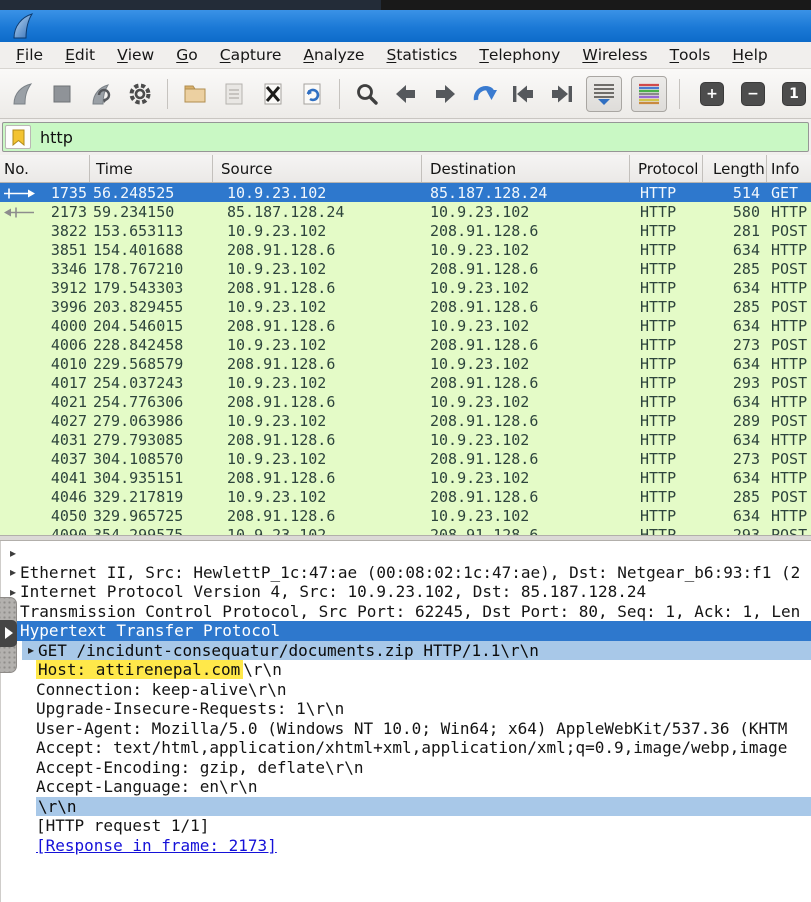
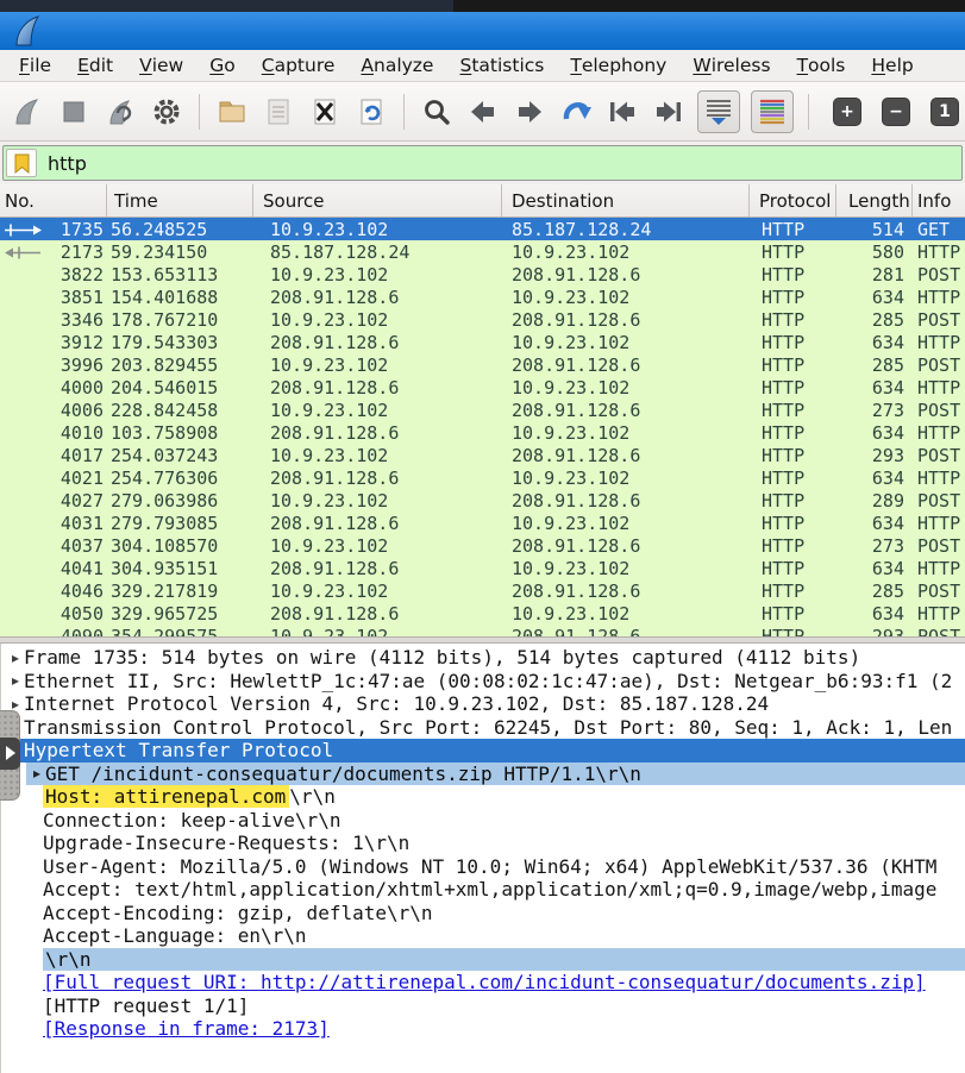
  F
  ile
  E
  dit
  V
  iew
  G
  o
  C
  apture
  A
  nalyze
  S
  tatistics
  T
  elephony
  W
  ireless
  T
  ools
  H
  elp
  +
  −
  1
  http
  No.
  Time
  Source
  Destination
  Protocol
  Length
  Info
  1735
  56.248525
  10.9.23.102
  85.187.128.24
  HTTP
  514
  GET
  2173
  59.234150
  85.187.128.24
  10.9.23.102
  HTTP
  580
  HTTP
  3822
  153.653113
  10.9.23.102
  208.91.128.6
  HTTP
  281
  POST
  3851
  154.401688
  208.91.128.6
  10.9.23.102
  HTTP
  634
  HTTP
  3346
  178.767210
  10.9.23.102
  208.91.128.6
  HTTP
  285
  POST
  3912
  179.543303
  208.91.128.6
  10.9.23.102
  HTTP
  634
  HTTP
  3996
  203.829455
  10.9.23.102
  208.91.128.6
  HTTP
  285
  POST
  4000
  204.546015
  208.91.128.6
  10.9.23.102
  HTTP
  634
  HTTP
  4006
  228.842458
  10.9.23.102
  208.91.128.6
  HTTP
  273
  POST
  4010
- 229.568579
+ 103.758908
  208.91.128.6
  10.9.23.102
  HTTP
  634
  HTTP
  4017
  254.037243
  10.9.23.102
  208.91.128.6
  HTTP
  293
  POST
  4021
  254.776306
  208.91.128.6
  10.9.23.102
  HTTP
  634
  HTTP
  4027
  279.063986
  10.9.23.102
  208.91.128.6
  HTTP
  289
  POST
  4031
  279.793085
  208.91.128.6
  10.9.23.102
  HTTP
  634
  HTTP
  4037
  304.108570
  10.9.23.102
  208.91.128.6
  HTTP
  273
  POST
  4041
  304.935151
  208.91.128.6
  10.9.23.102
  HTTP
  634
  HTTP
  4046
  329.217819
  10.9.23.102
  208.91.128.6
  HTTP
  285
  POST
  4050
  329.965725
  208.91.128.6
  10.9.23.102
  HTTP
  634
  HTTP
  ▸
+ Frame 1735: 514 bytes on wire (4112 bits), 514 bytes captured (4112 bits)
  ▸
  Ethernet II, Src: HewlettP_1c:47:ae (00:08:02:1c:47:ae), Dst: Netgear_b6:93:f1 (2
  ▸
  Internet Protocol Version 4, Src: 10.9.23.102, Dst: 85.187.128.24
  Transmission Control Protocol, Src Port: 62245, Dst Port: 80, Seq: 1, Ack: 1, Len
  Hypertext Transfer Protocol
  ▸
  GET /incidunt-consequatur/documents.zip HTTP/1.1\r\n
  Host: attirenepal.com
  \r\n
  Connection: keep-alive\r\n
  Upgrade-Insecure-Requests: 1\r\n
  User-Agent: Mozilla/5.0 (Windows NT 10.0; Win64; x64) AppleWebKit/537.36 (KHTM
  Accept: text/html,application/xhtml+xml,application/xml;q=0.9,image/webp,image
  Accept-Encoding: gzip, deflate\r\n
  Accept-Language: en\r\n
  \r\n
+ [Full request URI: http://attirenepal.com/incidunt-consequatur/documents.zip]
  [HTTP request 1/1]
  [Response in frame: 2173]
